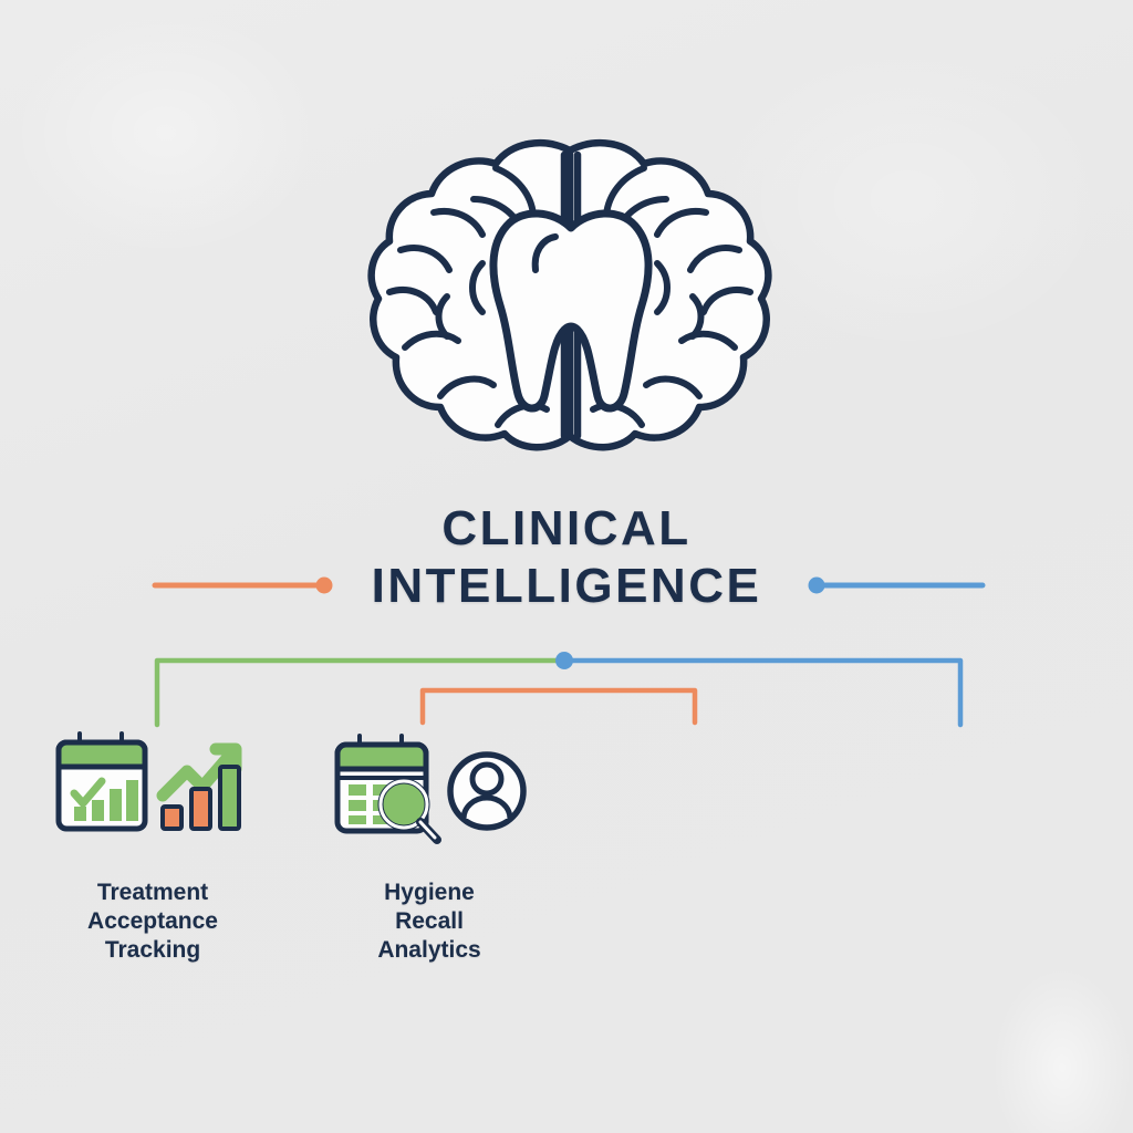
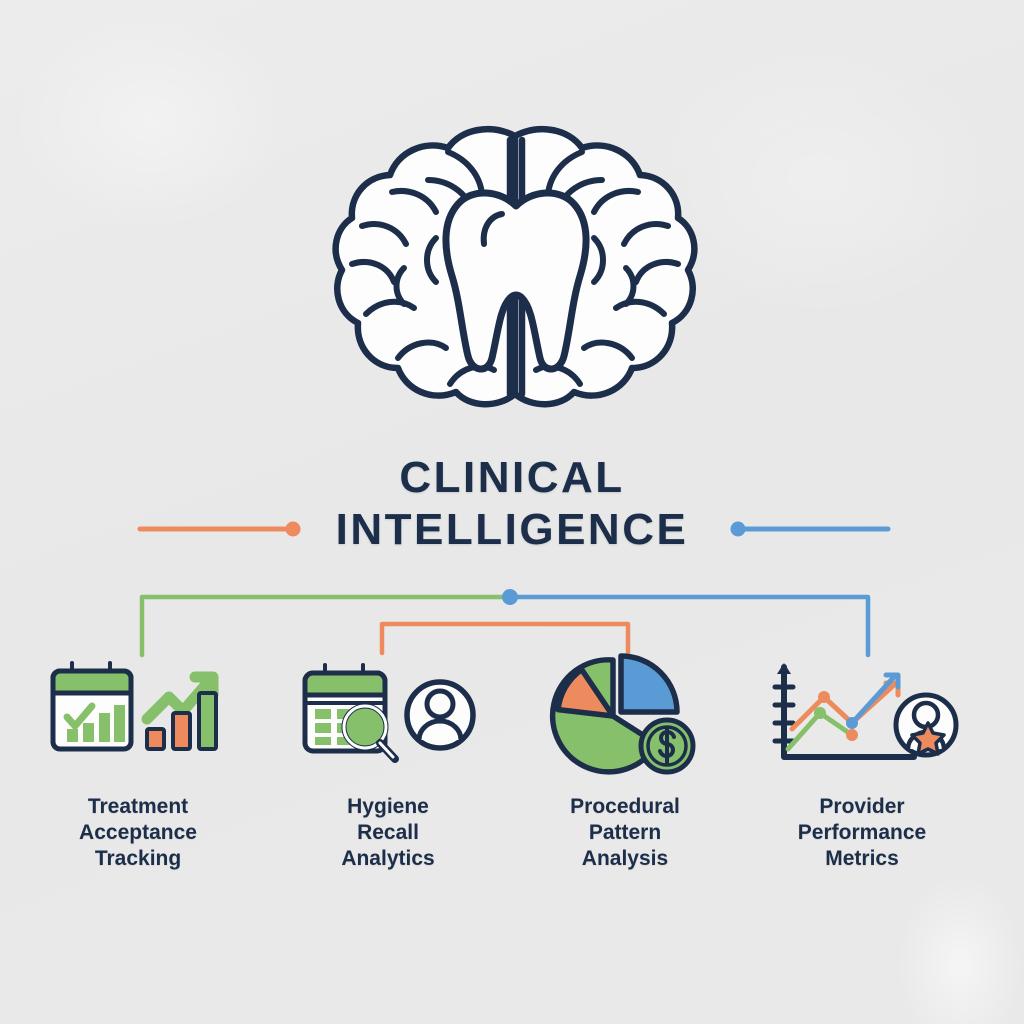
  CLINICAL
  INTELLIGENCE
  Treatment
  Acceptance
  Tracking
  Hygiene
  Recall
  Analytics
+ Procedural
+ Pattern
+ Analysis
+ Provider
+ Performance
+ Metrics
